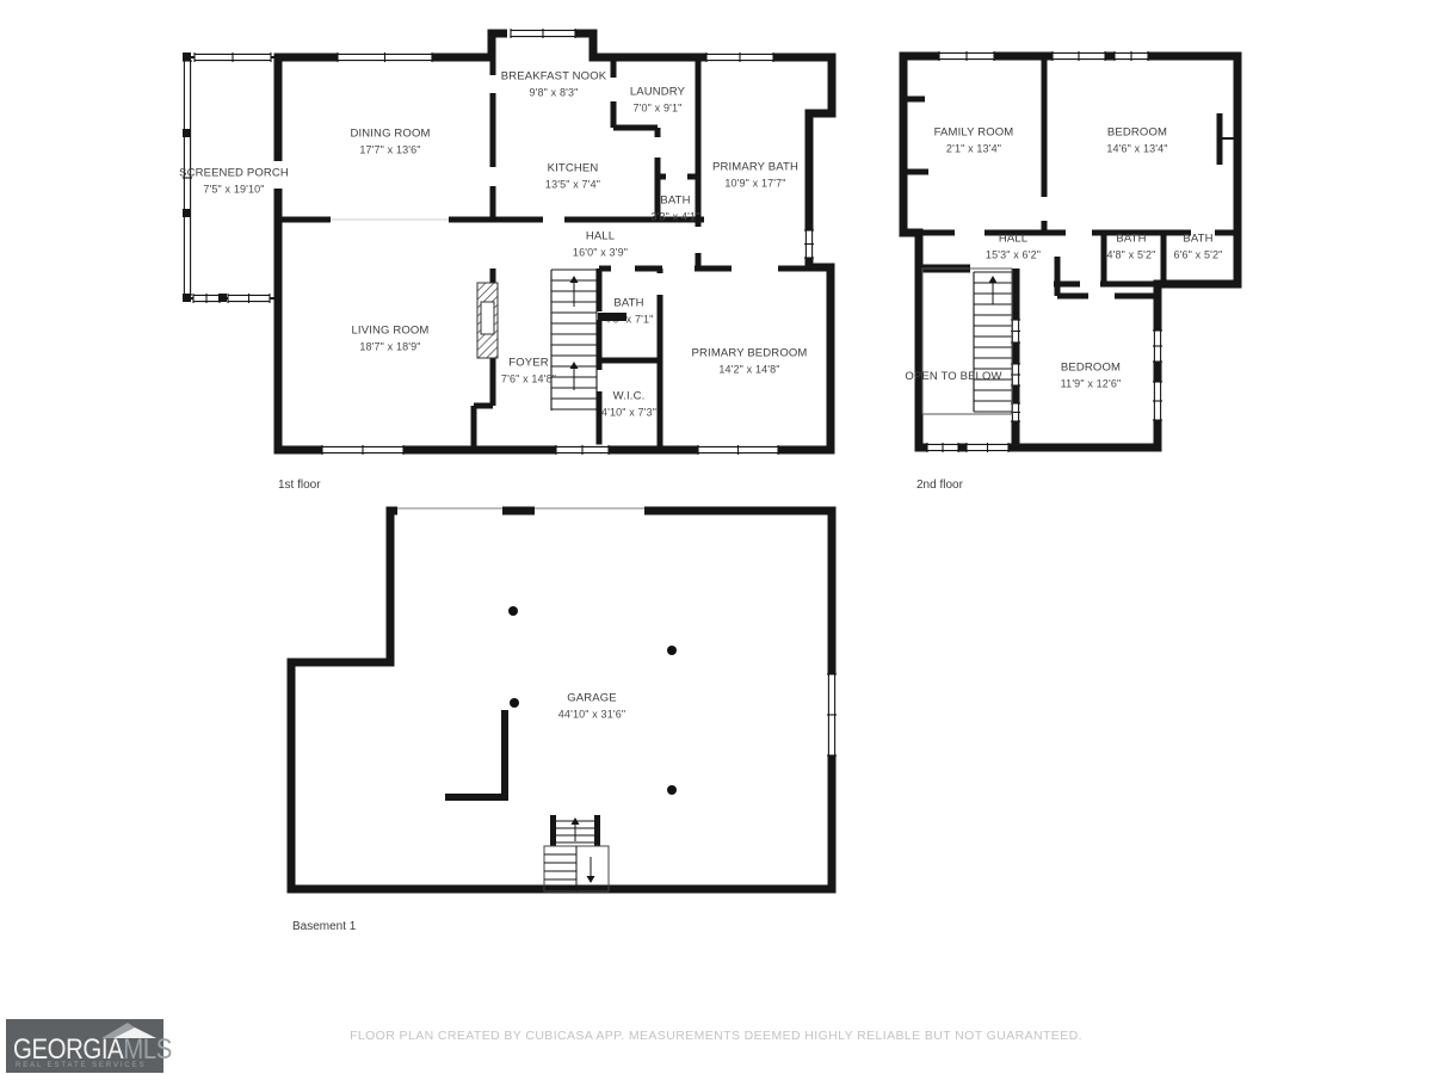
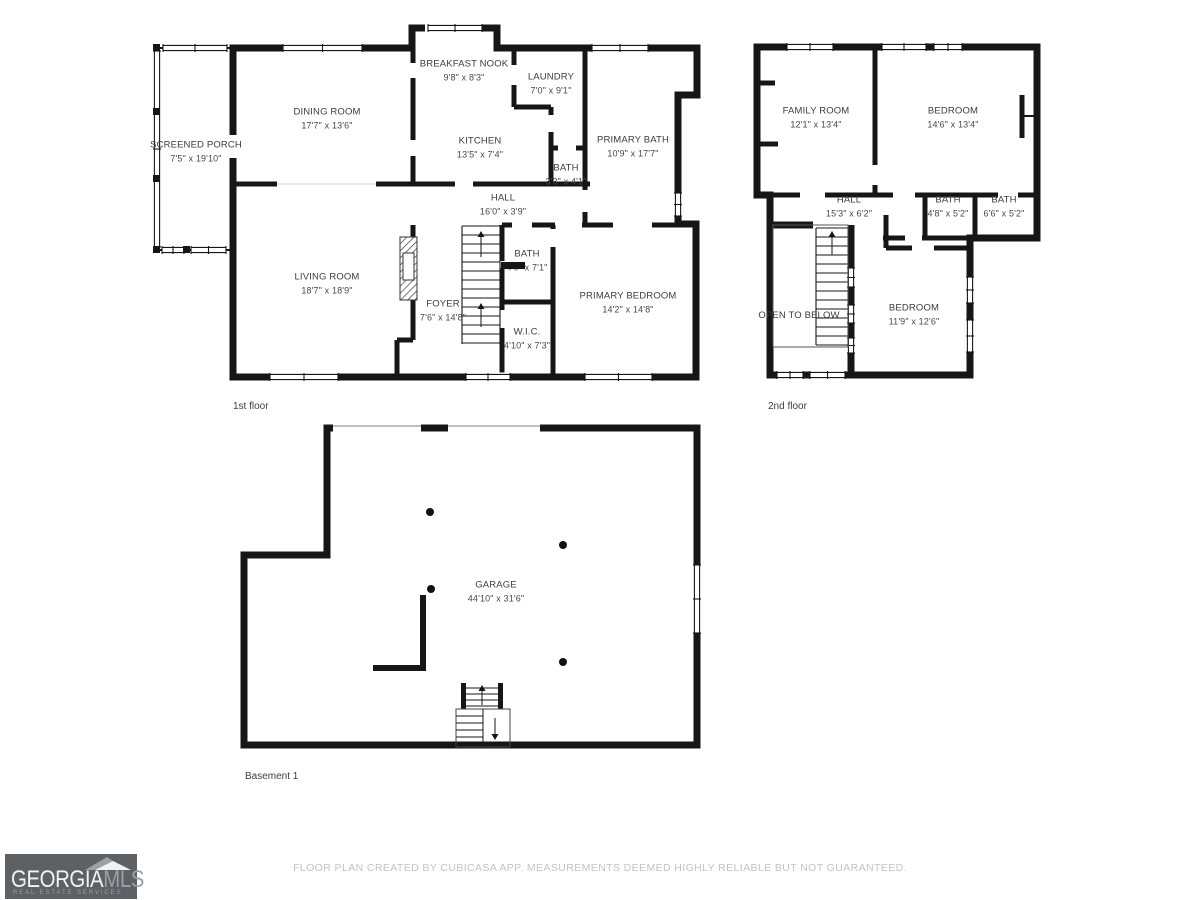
  SCREENED PORCH
  7'5" x 19'10"
  DINING ROOM
  17'7" x 13'6"
  BREAKFAST NOOK
  9'8" x 8'3"
  LAUNDRY
  7'0" x 9'1"
  KITCHEN
  13'5" x 7'4"
  BATH
  3'3" x 4'1"
  PRIMARY BATH
  10'9" x 17'7"
  HALL
  16'0" x 3'9"
  LIVING ROOM
  18'7" x 18'9"
  FOYER
  7'6" x 14'8"
  BATH
  W.I.C.
  4'10" x 7'3"
  PRIMARY BEDROOM
  14'2" x 14'8"
  FAMILY ROOM
- 2'1" x 13'4"
+ 12'1" x 13'4"
  BEDROOM
  14'6" x 13'4"
  HALL
  15'3" x 6'2"
  BATH
  4'8" x 5'2"
  BATH
  6'6" x 5'2"
  OPEN TO BELOW
  BEDROOM
  11'9" x 12'6"
  GARAGE
  44'10" x 31'6"
  1st floor
  2nd floor
  Basement 1
  FLOOR PLAN CREATED BY CUBICASA APP. MEASUREMENTS DEEMED HIGHLY RELIABLE BUT NOT GUARANTEED.
  GEORGIAMLS
